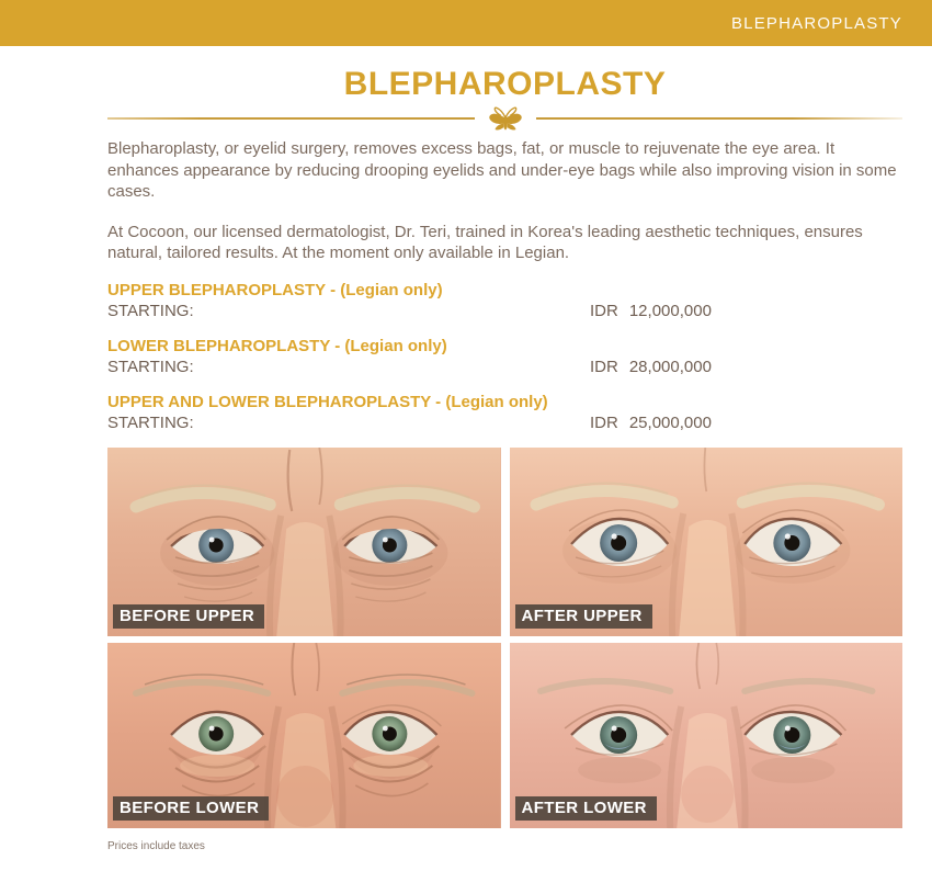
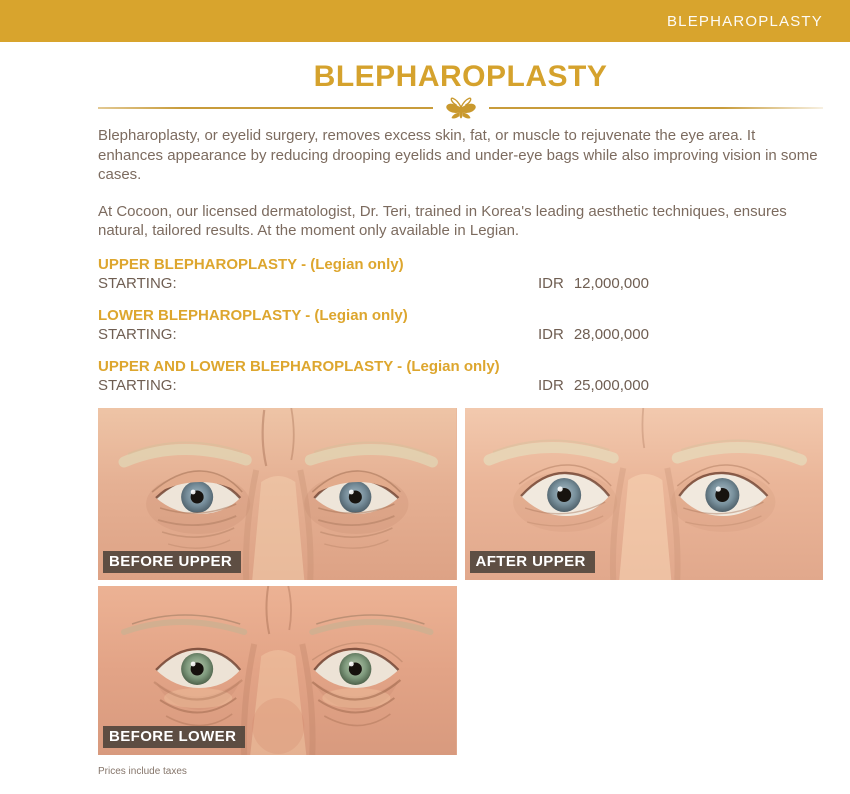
  BLEPHAROPLASTY
  BLEPHAROPLASTY
- Blepharoplasty, or eyelid surgery, removes excess bags, fat, or muscle to rejuvenate the eye area. It enhances appearance by reducing drooping eyelids and under-eye bags while also improving vision in some cases.
+ Blepharoplasty, or eyelid surgery, removes excess skin, fat, or muscle to rejuvenate the eye area. It enhances appearance by reducing drooping eyelids and under-eye bags while also improving vision in some cases.
  At Cocoon, our licensed dermatologist, Dr. Teri, trained in Korea's leading aesthetic techniques, ensures natural, tailored results. At the moment only available in Legian.
  UPPER BLEPHAROPLASTY - (Legian only)
  STARTING:
  IDR 12,000,000
  LOWER BLEPHAROPLASTY - (Legian only)
  STARTING:
  IDR 28,000,000
  UPPER AND LOWER BLEPHAROPLASTY - (Legian only)
  STARTING:
  IDR 25,000,000
  BEFORE UPPER
  AFTER UPPER
  BEFORE LOWER
- AFTER LOWER
  Prices include taxes
